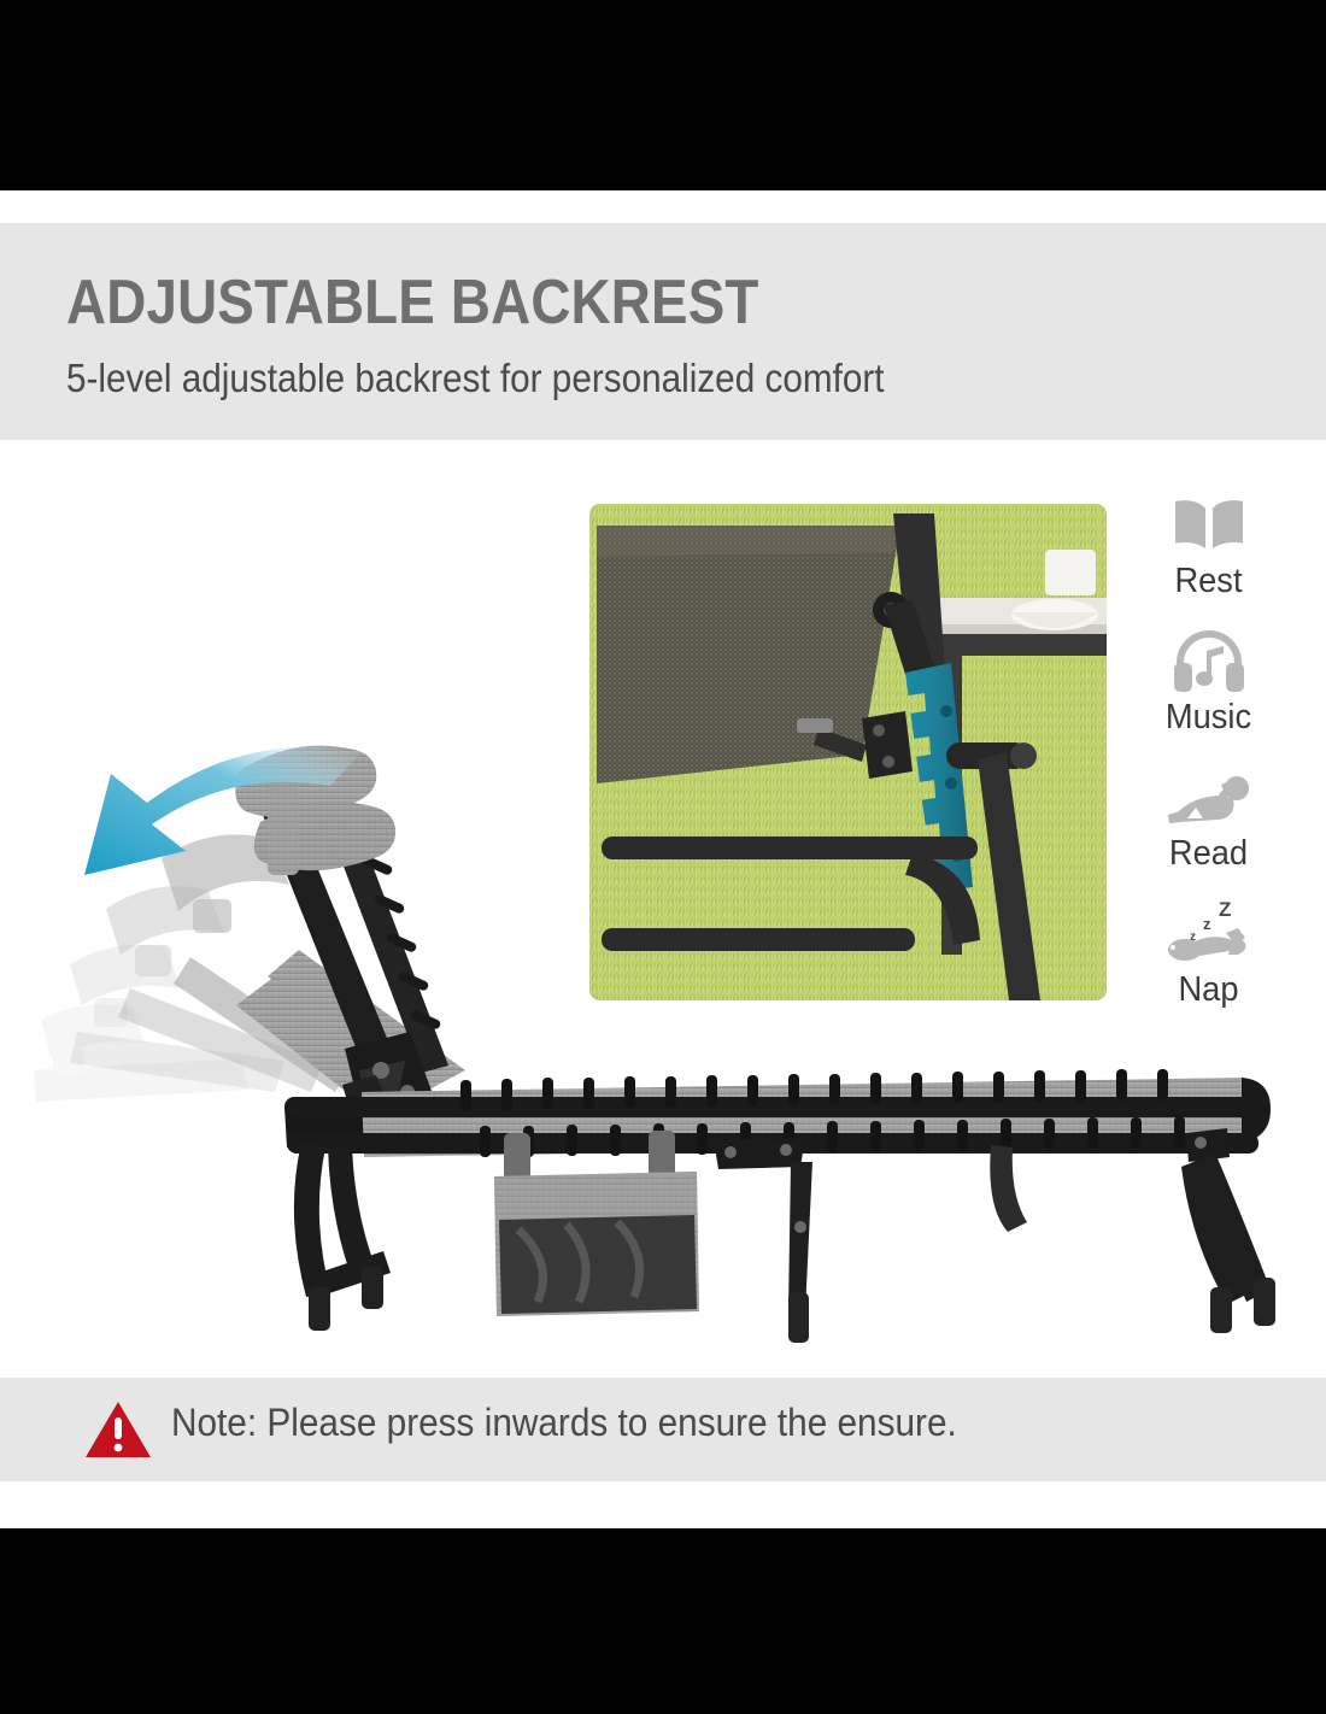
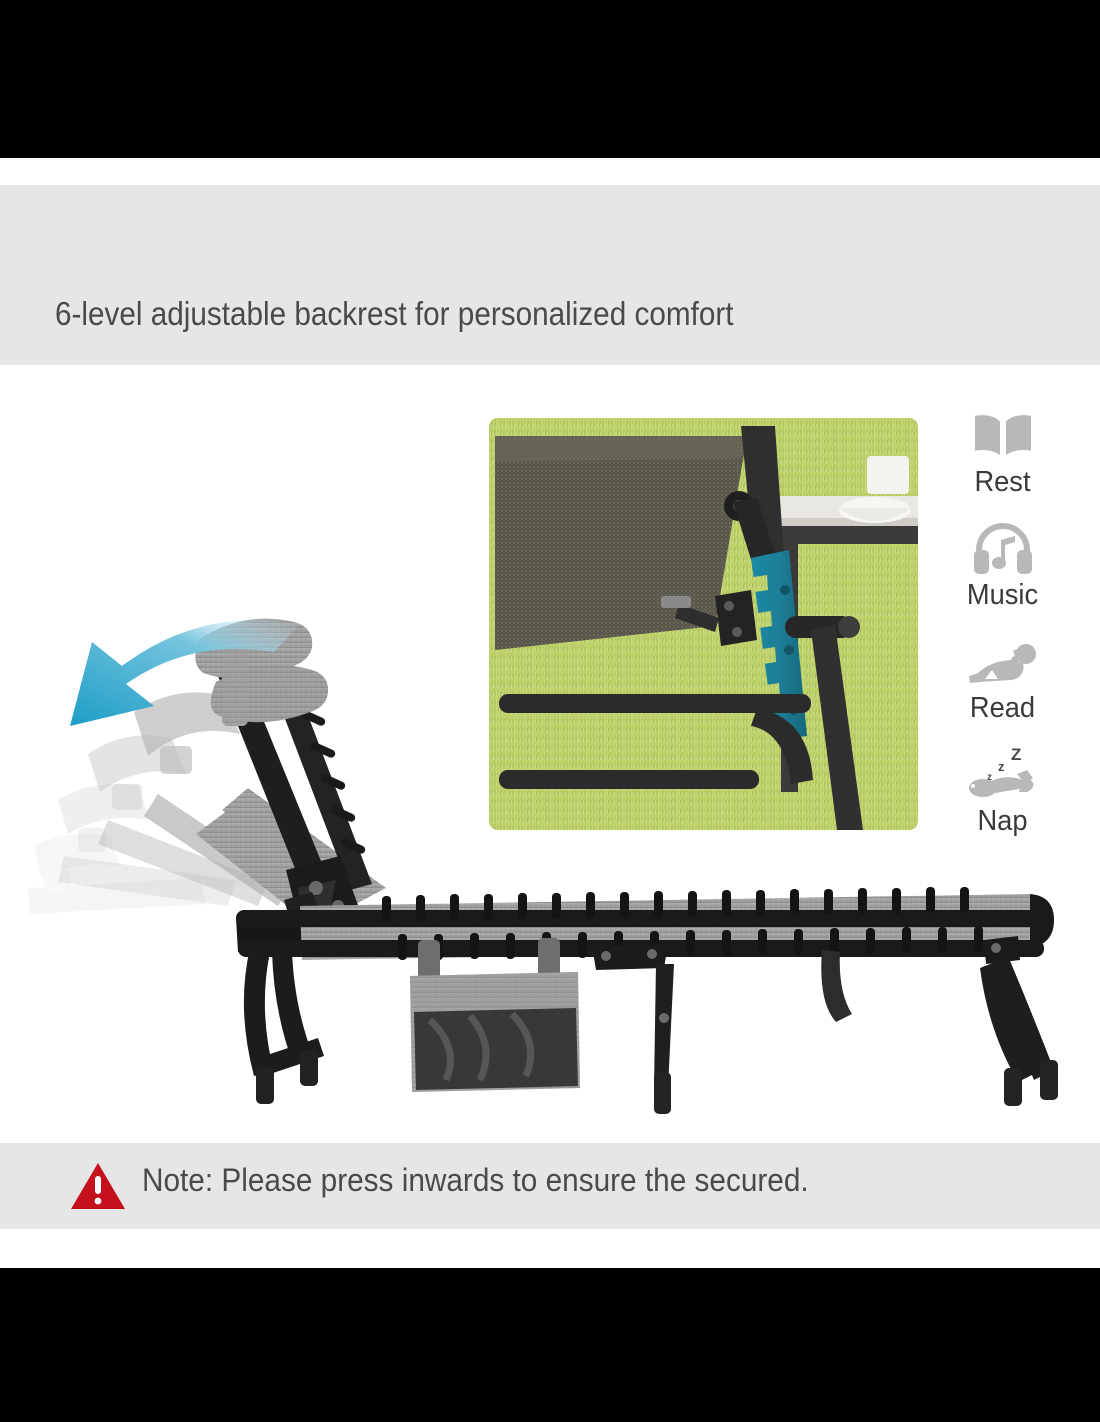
- ADJUSTABLE BACKREST
- 5-level adjustable backrest for personalized comfort
+ 6-level adjustable backrest for personalized comfort
  Rest
  Music
  Read
  Z
  z
  z
  Nap
- Note: Please press inwards to ensure the ensure.
+ Note: Please press inwards to ensure the secured.
